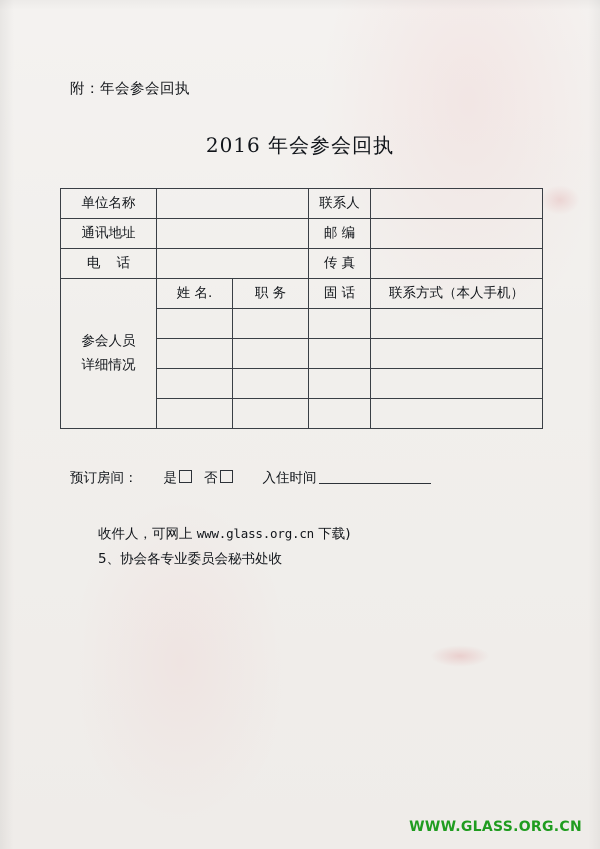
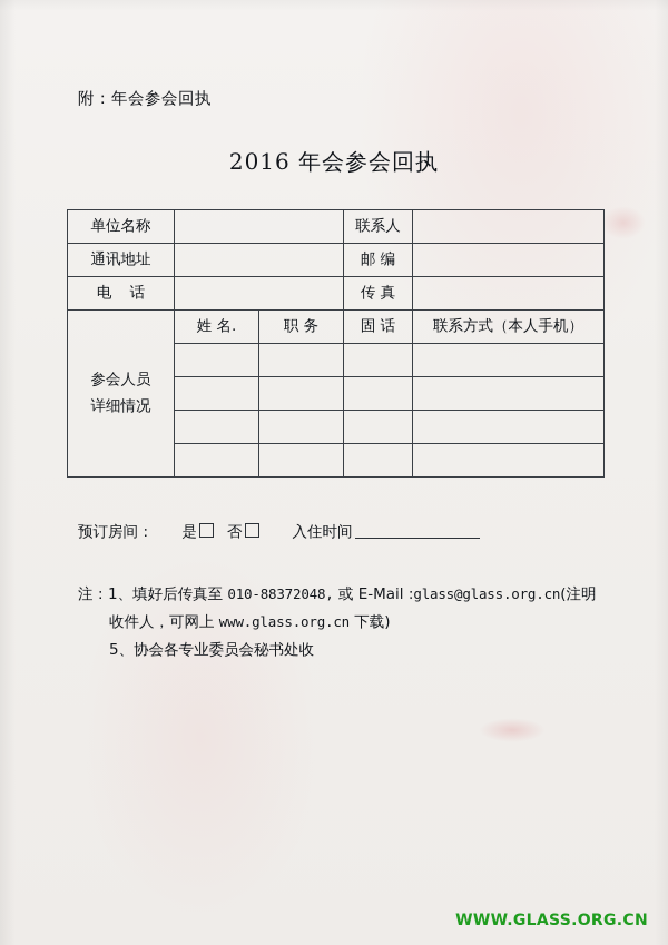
  附：年会参会回执
  2016 年会参会回执
  单位名称		联系人
  通讯地址		邮 编
  电 话		传 真
  参会人员 详细情况	姓 名.	职 务	固 话	联系方式（本人手机）
  预订房间： 是 否 入住时间
+ 注：1、填好后传真至 010-88372048, 或 E-Mail :glass@glass.org.cn(注明
  收件人，可网上 www.glass.org.cn 下载)
  5、协会各专业委员会秘书处收
  WWW.GLASS.ORG.CN
